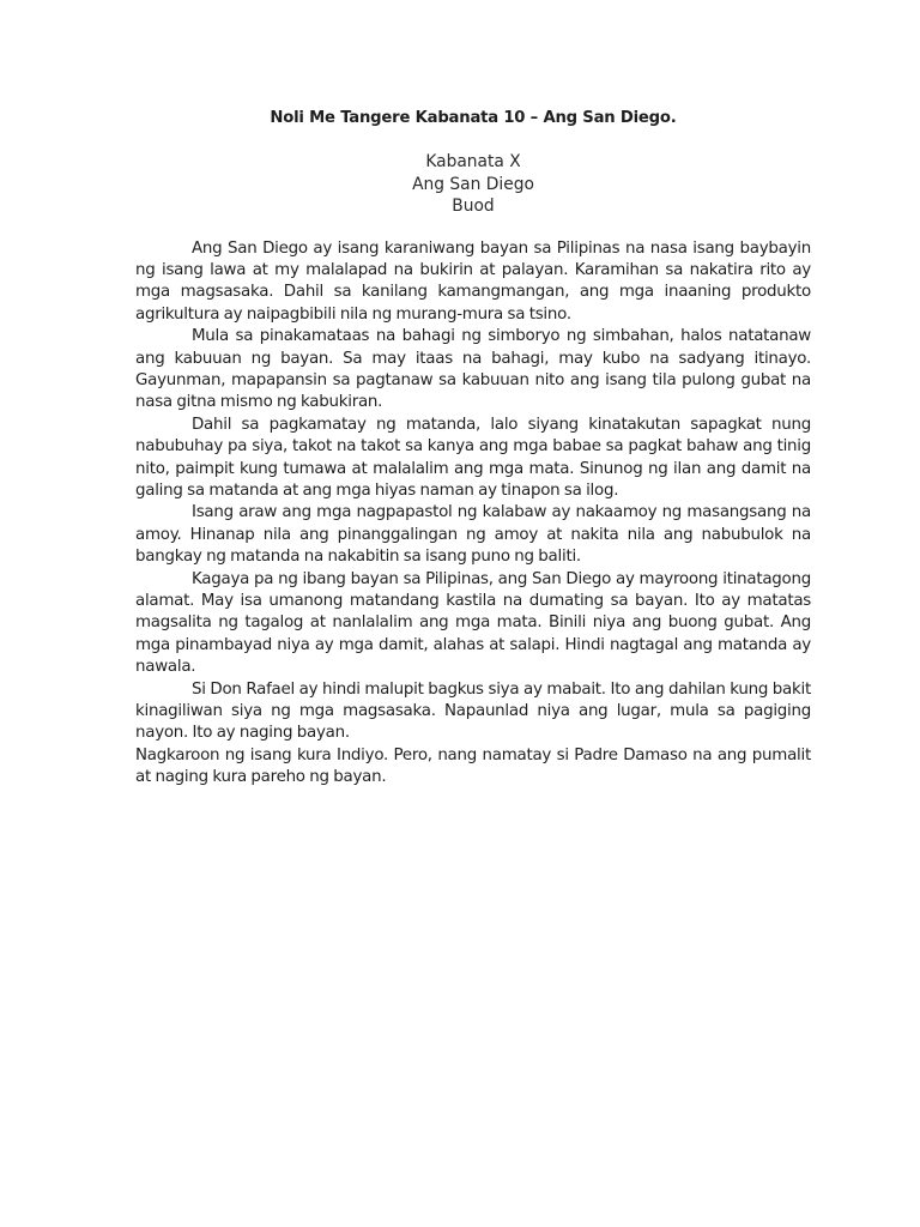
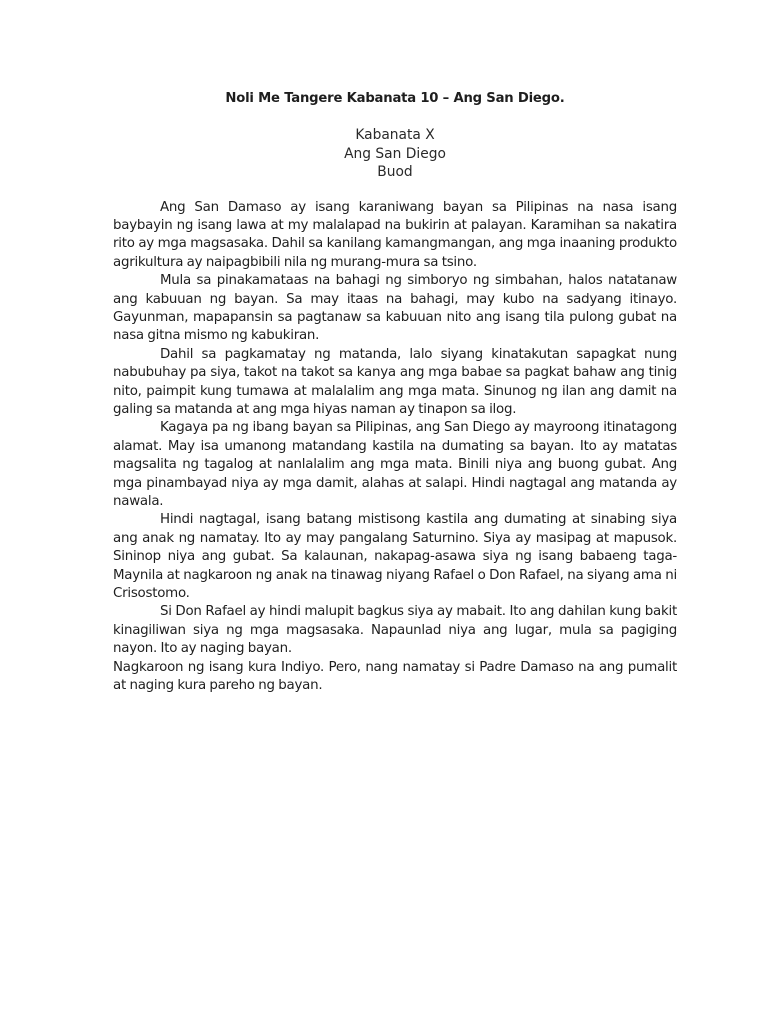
  Noli Me Tangere Kabanata 10 – Ang San Diego.
  Kabanata X
  Ang San Diego
  Buod
- Ang San Diego ay isang karaniwang bayan sa Pilipinas na nasa isang baybayin ng isang lawa at my malalapad na bukirin at palayan. Karamihan sa nakatira rito ay mga magsasaka. Dahil sa kanilang kamangmangan, ang mga inaaning produkto agrikultura ay naipagbibili nila ng murang-mura sa tsino.
+ Ang San Damaso ay isang karaniwang bayan sa Pilipinas na nasa isang baybayin ng isang lawa at my malalapad na bukirin at palayan. Karamihan sa nakatira rito ay mga magsasaka. Dahil sa kanilang kamangmangan, ang mga inaaning produkto agrikultura ay naipagbibili nila ng murang-mura sa tsino.
  Mula sa pinakamataas na bahagi ng simboryo ng simbahan, halos natatanaw ang kabuuan ng bayan. Sa may itaas na bahagi, may kubo na sadyang itinayo. Gayunman, mapapansin sa pagtanaw sa kabuuan nito ang isang tila pulong gubat na nasa gitna mismo ng kabukiran.
  Dahil sa pagkamatay ng matanda, lalo siyang kinatakutan sapagkat nung nabubuhay pa siya, takot na takot sa kanya ang mga babae sa pagkat bahaw ang tinig nito, paimpit kung tumawa at malalalim ang mga mata. Sinunog ng ilan ang damit na galing sa matanda at ang mga hiyas naman ay tinapon sa ilog.
- Isang araw ang mga nagpapastol ng kalabaw ay nakaamoy ng masangsang na amoy. Hinanap nila ang pinanggalingan ng amoy at nakita nila ang nabubulok na bangkay ng matanda na nakabitin sa isang puno ng baliti.
  Kagaya pa ng ibang bayan sa Pilipinas, ang San Diego ay mayroong itinatagong alamat. May isa umanong matandang kastila na dumating sa bayan. Ito ay matatas magsalita ng tagalog at nanlalalim ang mga mata. Binili niya ang buong gubat. Ang mga pinambayad niya ay mga damit, alahas at salapi. Hindi nagtagal ang matanda ay nawala.
+ Hindi nagtagal, isang batang mistisong kastila ang dumating at sinabing siya ang anak ng namatay. Ito ay may pangalang Saturnino. Siya ay masipag at mapusok. Sininop niya ang gubat. Sa kalaunan, nakapag-asawa siya ng isang babaeng taga-Maynila at nagkaroon ng anak na tinawag niyang Rafael o Don Rafael, na siyang ama ni Crisostomo.
  Si Don Rafael ay hindi malupit bagkus siya ay mabait. Ito ang dahilan kung bakit kinagiliwan siya ng mga magsasaka. Napaunlad niya ang lugar, mula sa pagiging nayon. Ito ay naging bayan.
  Nagkaroon ng isang kura Indiyo. Pero, nang namatay si Padre Damaso na ang pumalit at naging kura pareho ng bayan.
